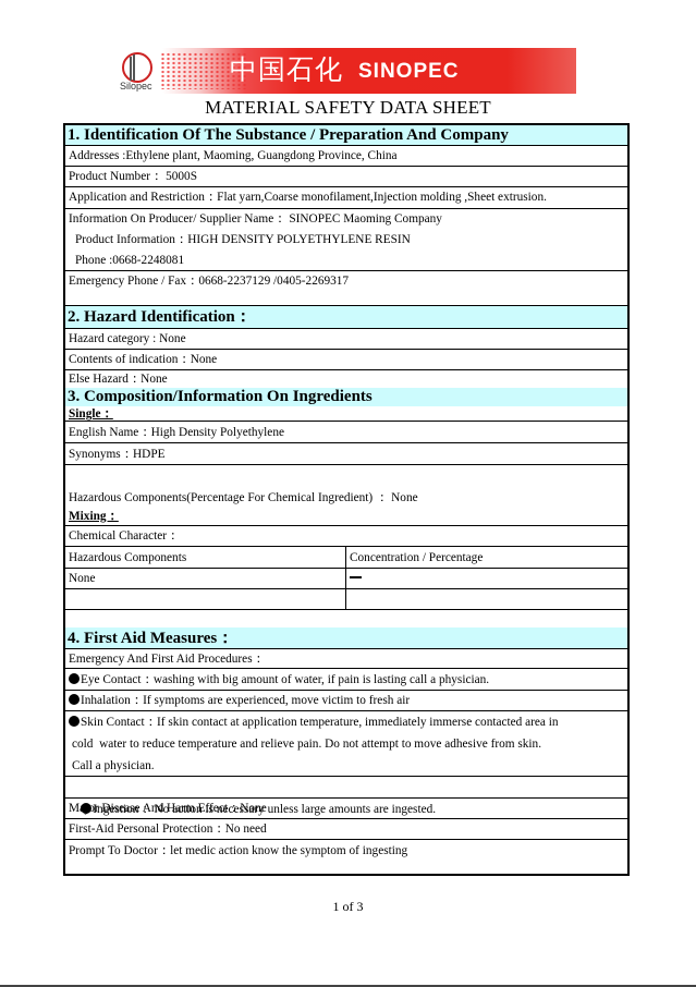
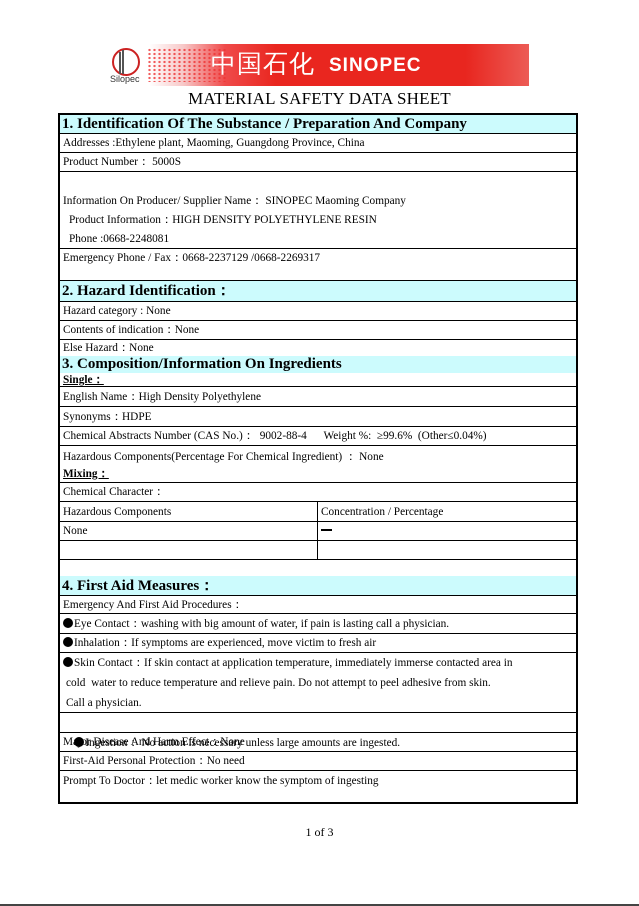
  Silopec
  中国石化
  SINOPEC
  MATERIAL SAFETY DATA SHEET
  1. Identification Of The Substance / Preparation And Company
  Addresses :Ethylene plant, Maoming, Guangdong Province, China
  Product Number： 5000S
- Application and Restriction：Flat yarn,Coarse monofilament,Injection molding ,Sheet extrusion.
  Information On Producer/ Supplier Name： SINOPEC Maoming Company
  Product Information：HIGH DENSITY POLYETHYLENE RESIN
  Phone :0668-2248081
- Emergency Phone / Fax：0668-2237129 /0405-2269317
+ Emergency Phone / Fax：0668-2237129 /0668-2269317
  2. Hazard Identification：
  Hazard category : None
  Contents of indication：None
  Else Hazard：None
  3. Composition/Information On Ingredients
  Single：
  English Name：High Density Polyethylene
  Synonyms：HDPE
+ Chemical Abstracts Number (CAS No.)： 9002-88-4 Weight %: ≥99.6% (Other≤0.04%)
  Hazardous Components(Percentage For Chemical Ingredient) ： None
  Mixing：
  Chemical Character：
  Hazardous Components
  Concentration / Percentage
  None
  4. First Aid Measures：
  Emergency And First Aid Procedures：
  Eye Contact：washing with big amount of water, if pain is lasting call a physician.
  Inhalation：If symptoms are experienced, move victim to fresh air
  Skin Contact：If skin contact at application temperature, immediately immerse contacted area in
- cold water to reduce temperature and relieve pain. Do not attempt to move adhesive from skin.
+ cold water to reduce temperature and relieve pain. Do not attempt to peel adhesive from skin.
  Call a physician.
  Ingestion： No action is necessary unless large amounts are ingested.
  Major Disease And Harm Effect：None
  First-Aid Personal Protection：No need
- Prompt To Doctor：let medic action know the symptom of ingesting
+ Prompt To Doctor：let medic worker know the symptom of ingesting
  1 of 3
